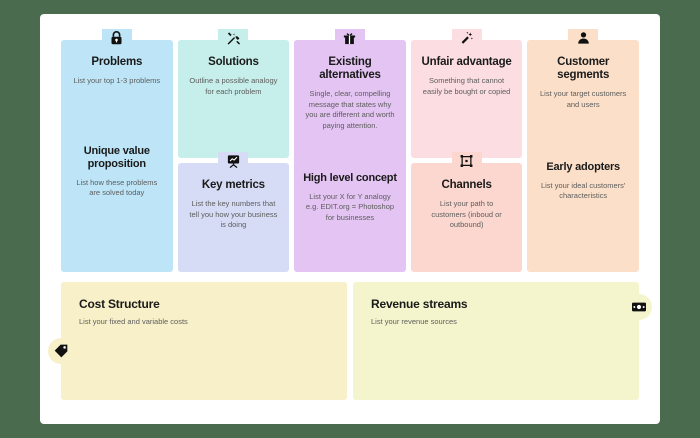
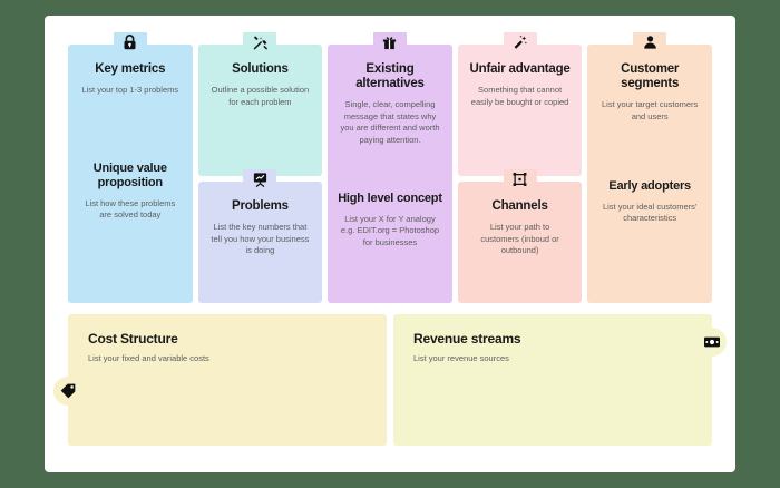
- Problems
+ Key metrics
  List your top 1-3 problems
  Unique value proposition
  List how these problems are solved today
  Solutions
- Outline a possible analogy for each problem
+ Outline a possible solution for each problem
- Key metrics
+ Problems
  List the key numbers that tell you how your business is doing
  Existing alternatives
  Single, clear, compelling message that states why you are different and worth paying attention.
  High level concept
  List your X for Y analogy e.g. EDIT.org = Photoshop for businesses
  Unfair advantage
  Something that cannot easily be bought or copied
  Channels
  List your path to customers (inboud or outbound)
  Customer segments
  List your target customers and users
  Early adopters
  List your ideal customers' characteristics
  Cost Structure
  List your fixed and variable costs
  Revenue streams
  List your revenue sources
